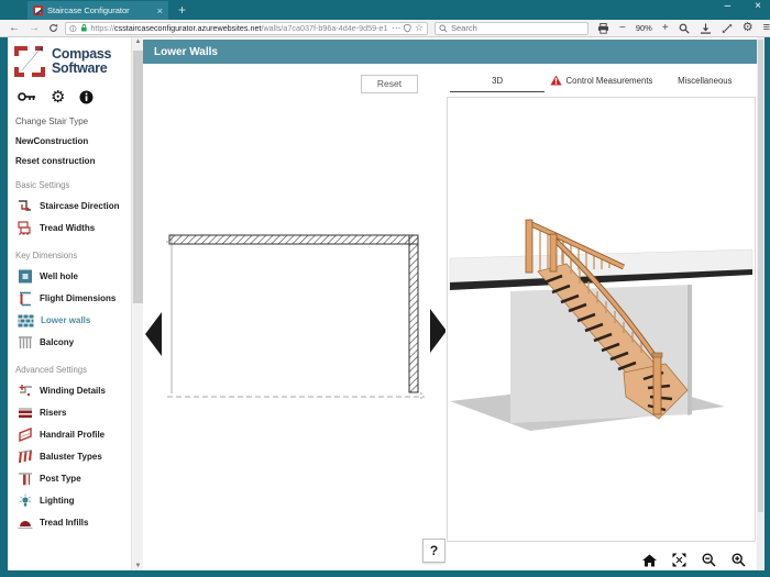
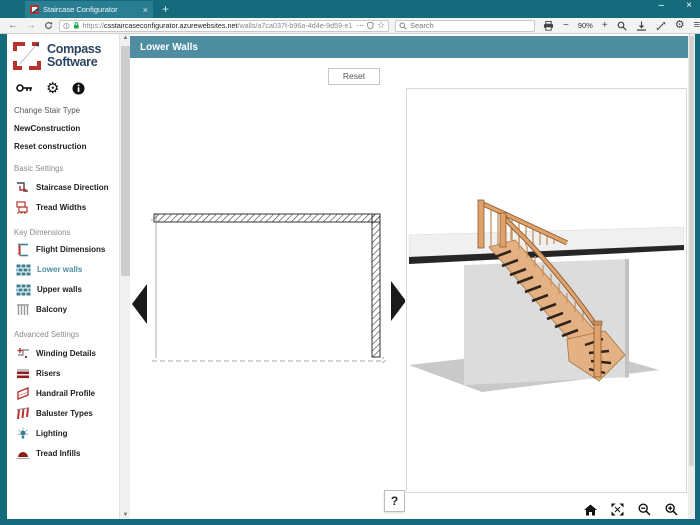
  Staircase Configurator
  ×
  +
  –
  ×
  ←
  →
  https://csstaircaseconfigurator.azurewebsites.net/walls/a7ca037f-b96a-4d4e-9d59-e1
  ⋯
  ☆
  Search
  −
  90%
  +
  ⚙
  ≡
  Compass
  Software
  ⚙
  Change Stair Type
  NewConstruction
  Reset construction
  Basic Settings
  Staircase Direction
  Tread Widths
  Key Dimensions
- Well hole
  Flight Dimensions
  Lower walls
+ Upper walls
  Balcony
  Advanced Settings
  Winding Details
  Risers
  Handrail Profile
  Baluster Types
- Post Type
  Lighting
  Tread Infills
  Lower Walls
  Reset
  ?
- 3D
- Control Measurements
- Miscellaneous
